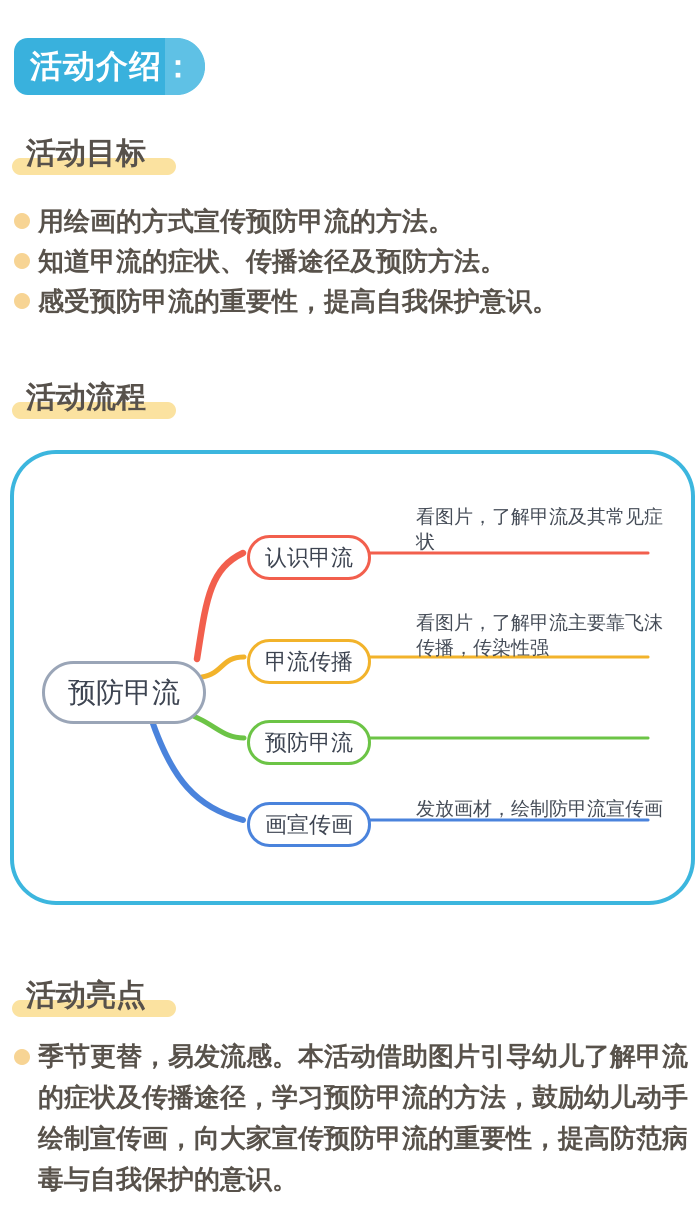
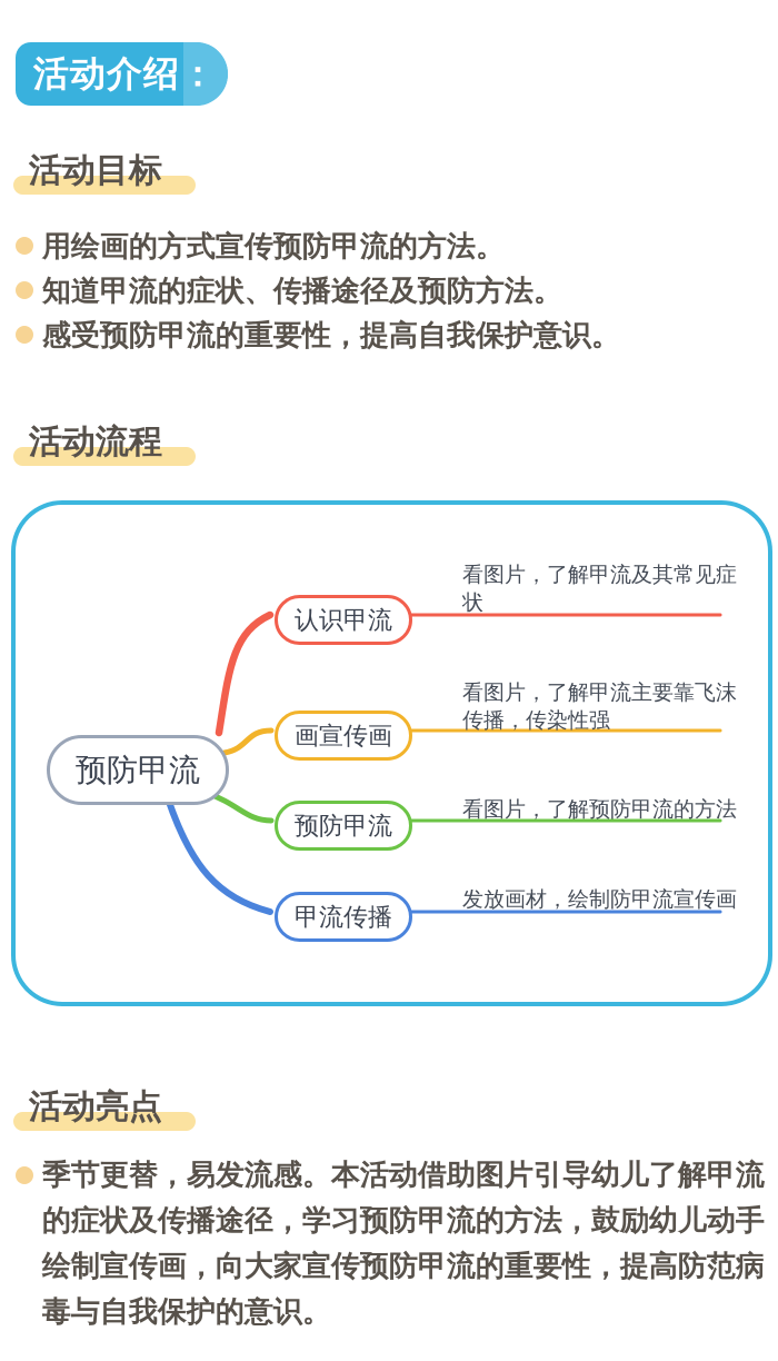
  活动介绍：
  活动目标
  用绘画的方式宣传预防甲流的方法。
  知道甲流的症状、传播途径及预防方法。
  感受预防甲流的重要性，提高自我保护意识。
  活动流程
  预防甲流
  认识甲流
- 甲流传播
+ 画宣传画
  预防甲流
- 画宣传画
+ 甲流传播
  看图片，了解甲流及其常见症状
  看图片，了解甲流主要靠飞沫传播，传染性强
+ 看图片，了解预防甲流的方法
  发放画材，绘制防甲流宣传画
  活动亮点
  季节更替，易发流感。本活动借助图片引导幼儿了解甲流的症状及传播途径，学习预防甲流的方法，鼓励幼儿动手绘制宣传画，向大家宣传预防甲流的重要性，提高防范病毒与自我保护的意识。
